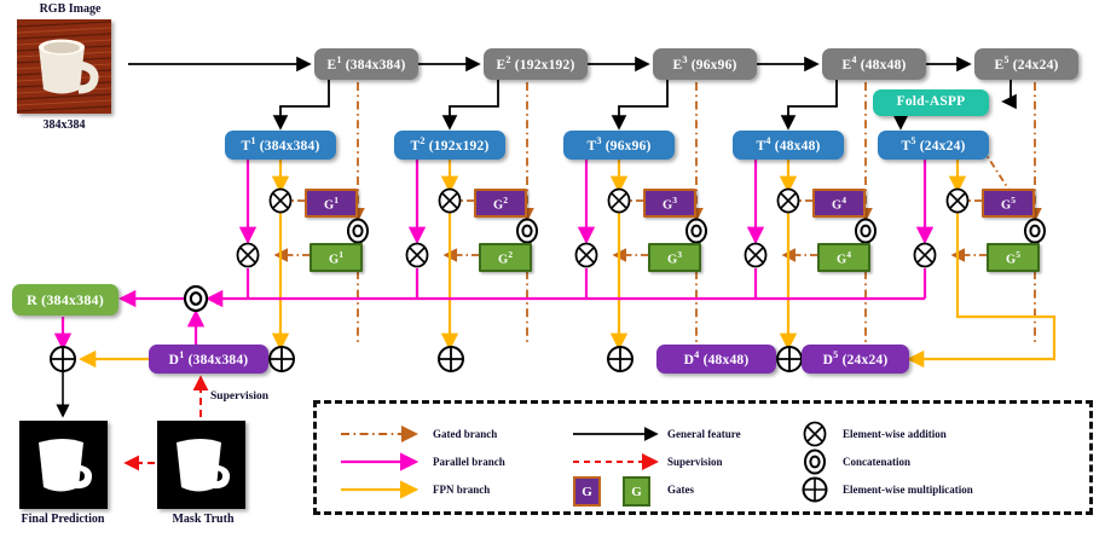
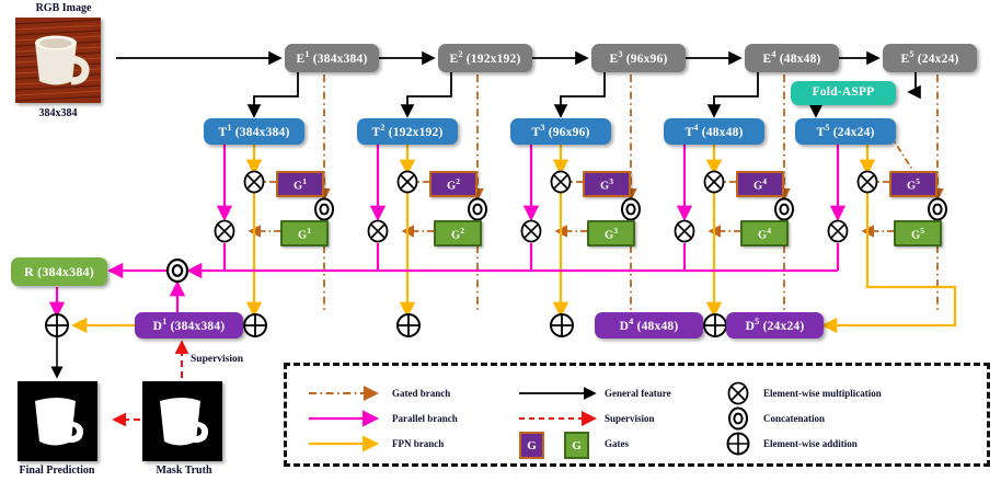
  RGB Image
  384x384
  E1 (384x384)
  E2 (192x192)
  E3 (96x96)
  E4 (48x48)
  E5 (24x24)
  Fold-ASPP
  T1 (384x384)
  T2 (192x192)
  T3 (96x96)
  T4 (48x48)
  T5 (24x24)
  G1
  G2
  G3
  G4
  G5
  G1
  G2
  G3
  G4
  G5
  R (384x384)
  D1 (384x384)
  D4 (48x48)
  D5 (24x24)
  Supervision
  Final Prediction
  Mask Truth
  Gated branch
  Parallel branch
  FPN branch
  General feature
  Supervision
  Gates
- Element-wise addition
+ Element-wise multiplication
  Concatenation
- Element-wise multiplication
+ Element-wise addition
  G
  G
